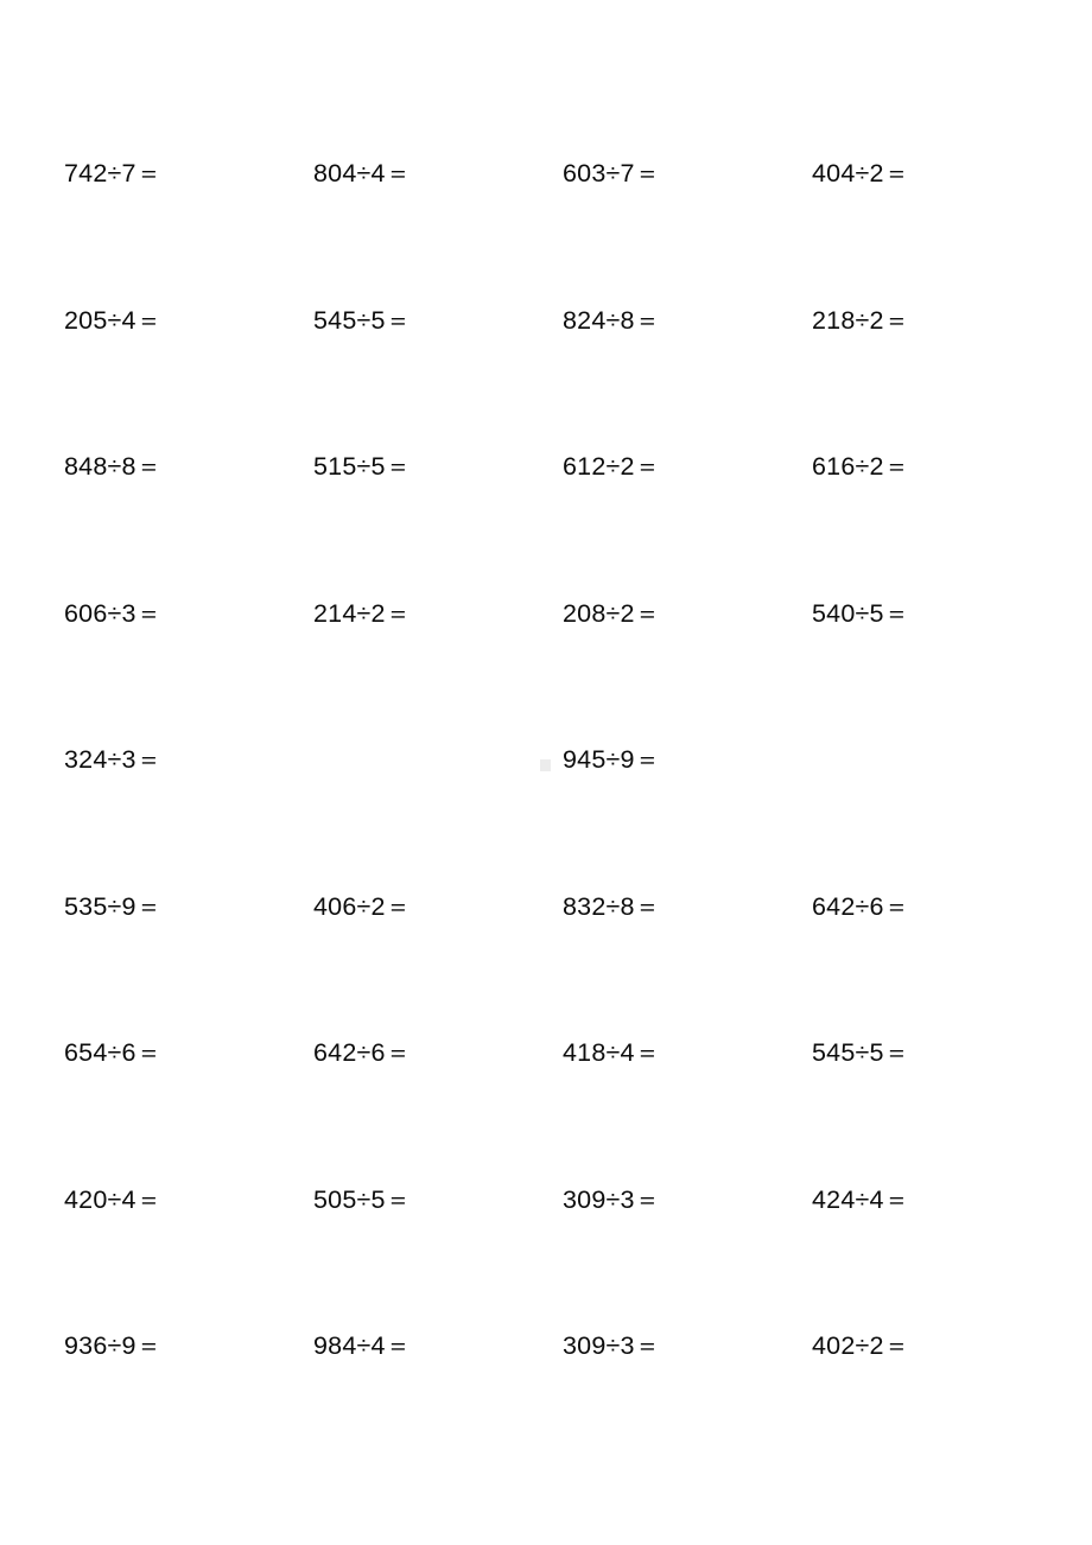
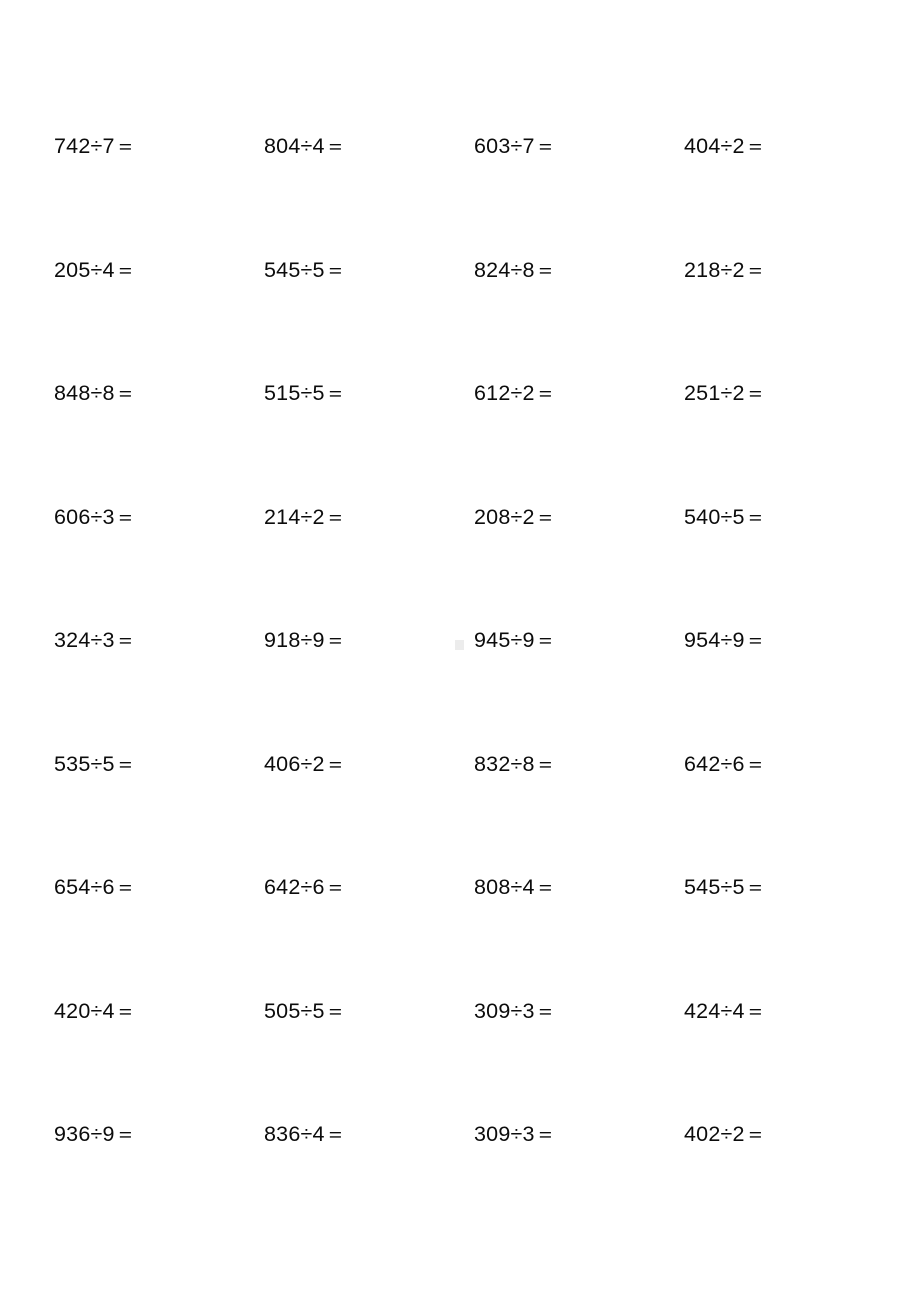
  742÷7＝
  804÷4＝
  603÷7＝
  404÷2＝
  205÷4＝
  545÷5＝
  824÷8＝
  218÷2＝
  848÷8＝
  515÷5＝
  612÷2＝
- 616÷2＝
+ 251÷2＝
  606÷3＝
  214÷2＝
  208÷2＝
  540÷5＝
  324÷3＝
+ 918÷9＝
  945÷9＝
+ 954÷9＝
- 535÷9＝
+ 535÷5＝
  406÷2＝
  832÷8＝
  642÷6＝
  654÷6＝
  642÷6＝
- 418÷4＝
+ 808÷4＝
  545÷5＝
  420÷4＝
  505÷5＝
  309÷3＝
  424÷4＝
  936÷9＝
- 984÷4＝
+ 836÷4＝
  309÷3＝
  402÷2＝
